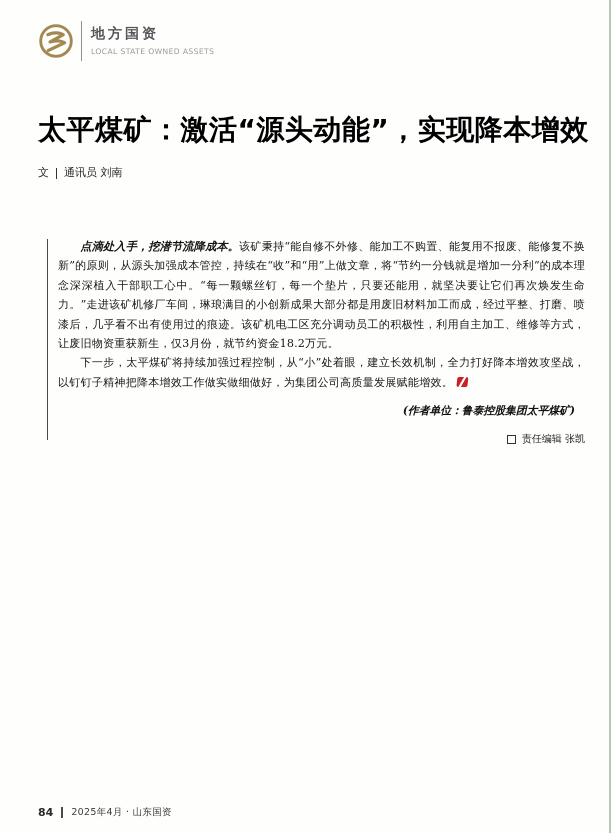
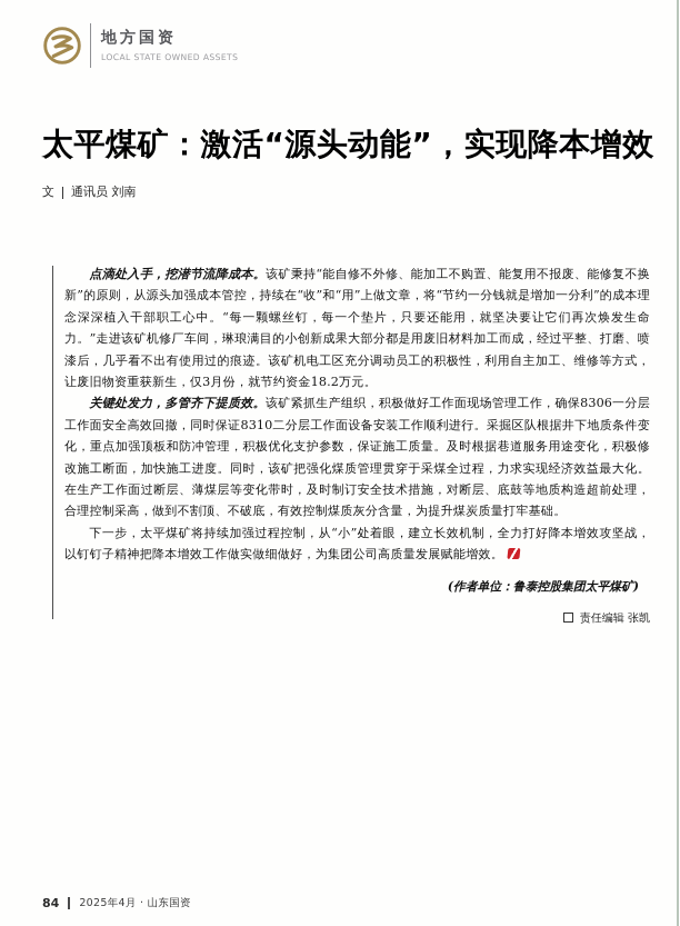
  地方国资
  LOCAL STATE OWNED ASSETS
  太平煤矿：激活“源头动能”，实现降本增效
  文
  通讯员 刘南
  点滴处入手，挖潜节流降成本。该矿秉持“能自修不外修、能加工不购置、能复用不报废、能修复不换新”的原则，从源头加强成本管控，持续在“收”和“用”上做文章，将“节约一分钱就是增加一分利”的成本理念深深植入干部职工心中。“每一颗螺丝钉，每一个垫片，只要还能用，就坚决要让它们再次焕发生命力。”走进该矿机修厂车间，琳琅满目的小创新成果大部分都是用废旧材料加工而成，经过平整、打磨、喷漆后，几乎看不出有使用过的痕迹。该矿机电工区充分调动员工的积极性，利用自主加工、维修等方式，让废旧物资重获新生，仅3月份，就节约资金18.2万元。
+ 关键处发力，多管齐下提质效。该矿紧抓生产组织，积极做好工作面现场管理工作，确保8306一分层工作面安全高效回撤，同时保证8310二分层工作面设备安装工作顺利进行。采掘区队根据井下地质条件变化，重点加强顶板和防冲管理，积极优化支护参数，保证施工质量。及时根据巷道服务用途变化，积极修改施工断面，加快施工进度。同时，该矿把强化煤质管理贯穿于采煤全过程，力求实现经济效益最大化。在生产工作面过断层、薄煤层等变化带时，及时制订安全技术措施，对断层、底鼓等地质构造超前处理，合理控制采高，做到不割顶、不破底，有效控制煤质灰分含量，为提升煤炭质量打牢基础。
  下一步，太平煤矿将持续加强过程控制，从“小”处着眼，建立长效机制，全力打好降本增效攻坚战，以钉钉子精神把降本增效工作做实做细做好，为集团公司高质量发展赋能增效。
  (作者单位：鲁泰控股集团太平煤矿)
  责任编辑 张凯
  84
  2025年4月 · 山东国资
